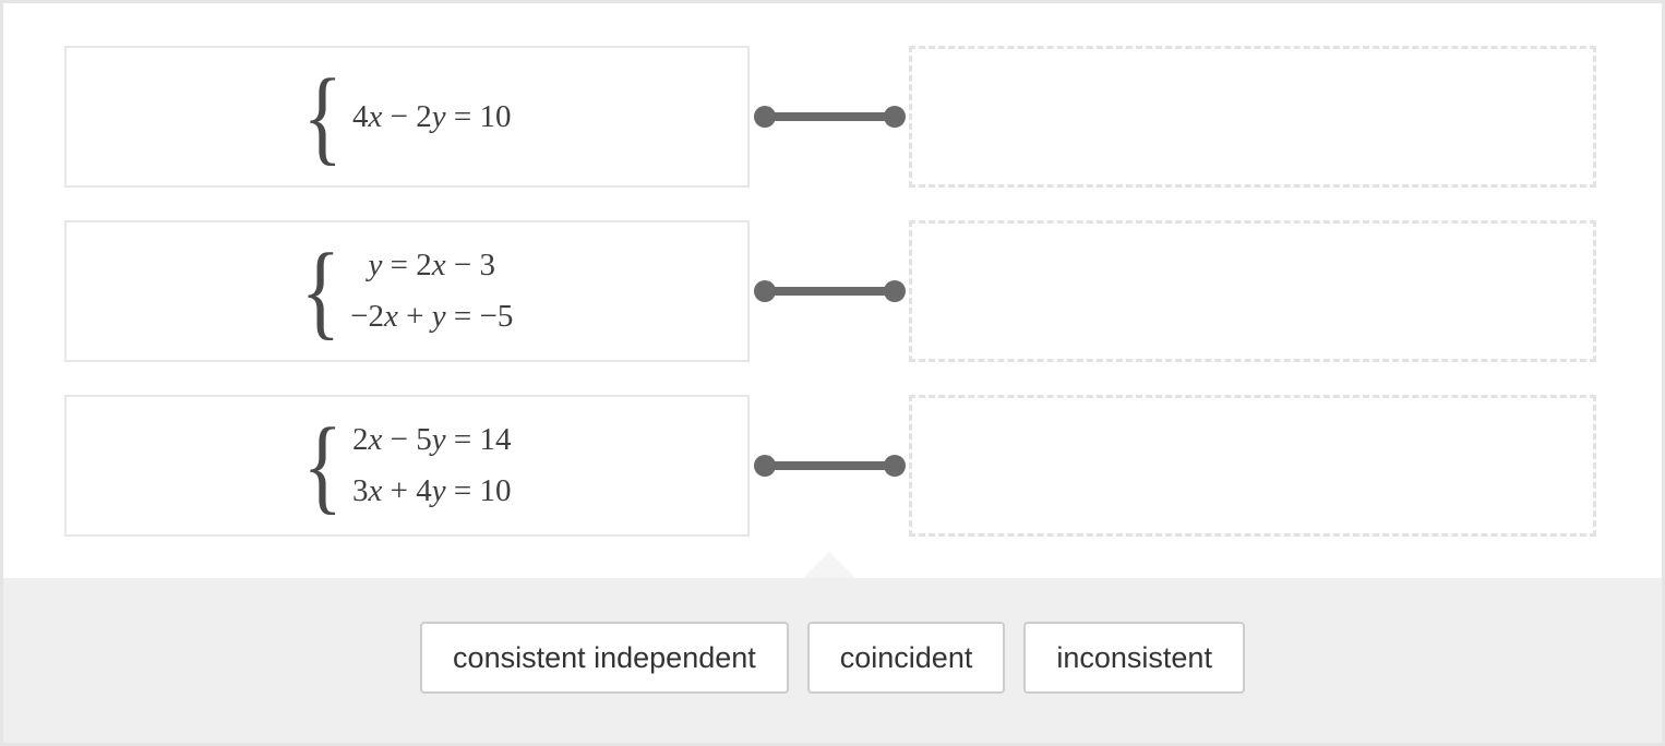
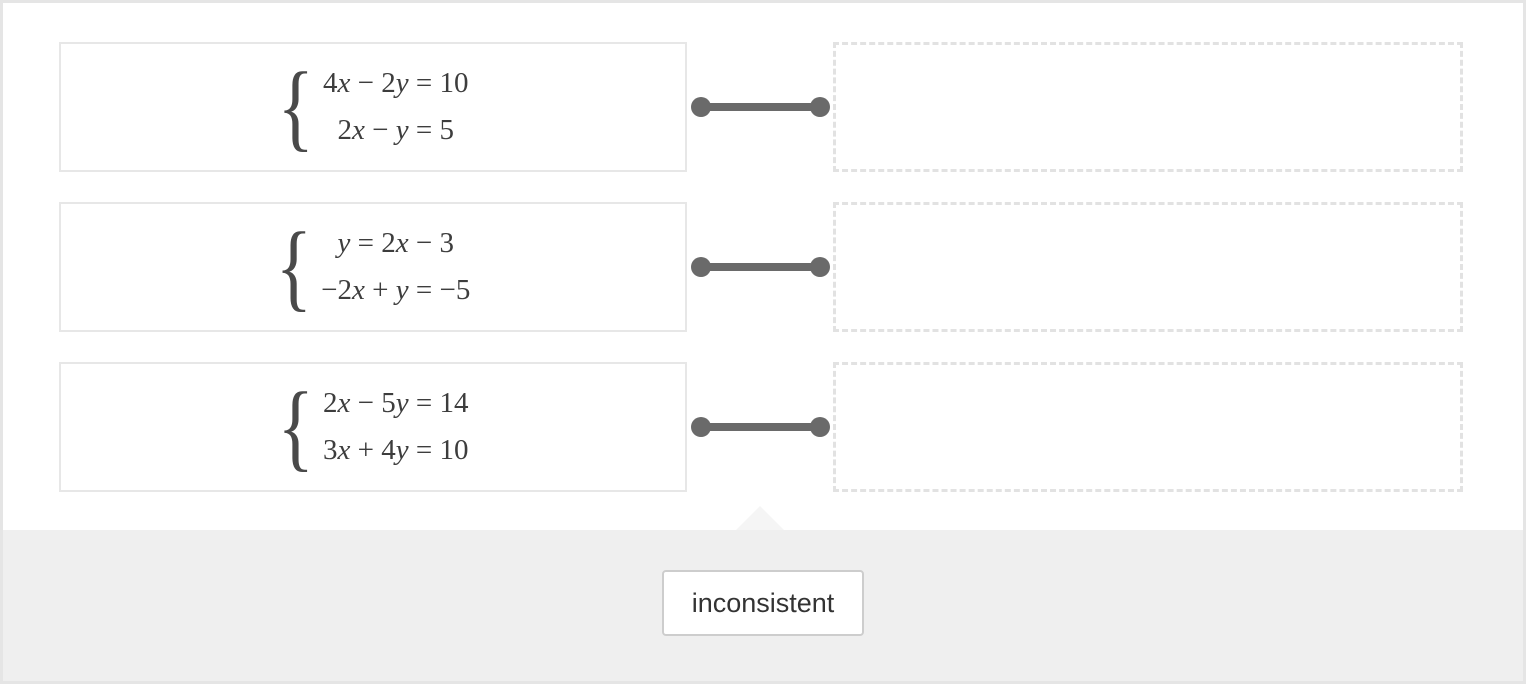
  {
  4x − 2y = 10
+ 2x − y = 5
  {
  y = 2x − 3
  −2x + y = −5
  {
  2x − 5y = 14
  3x + 4y = 10
- consistent independent
- coincident
  inconsistent
